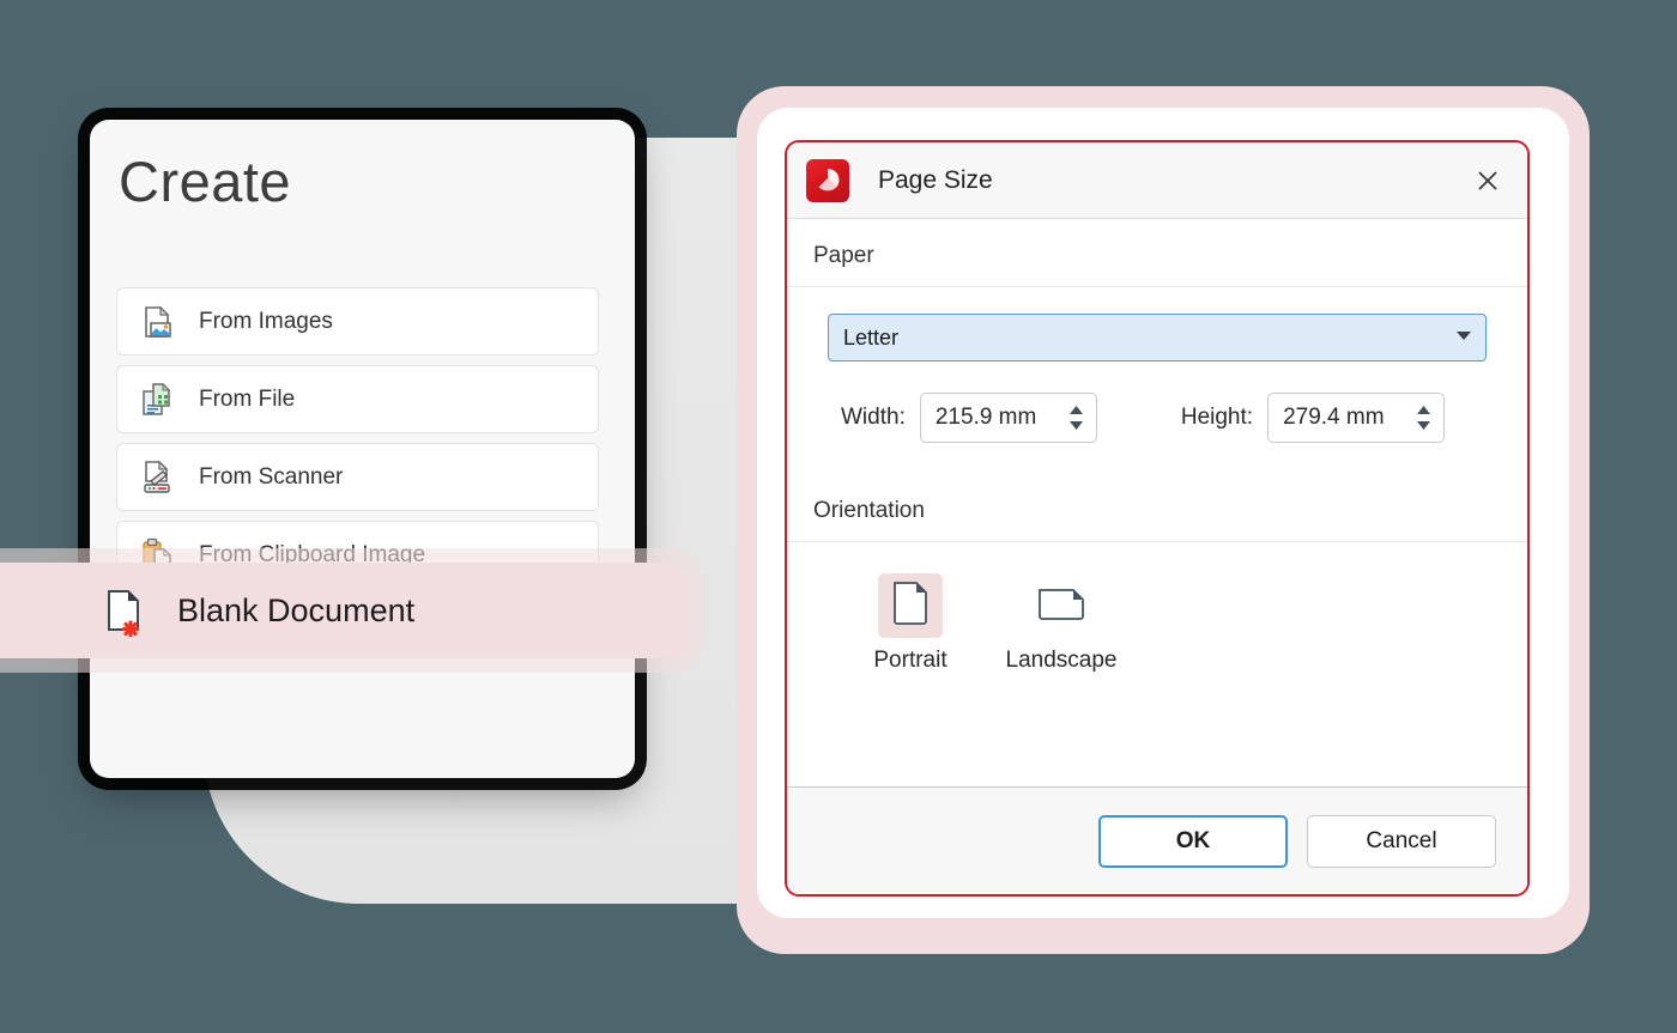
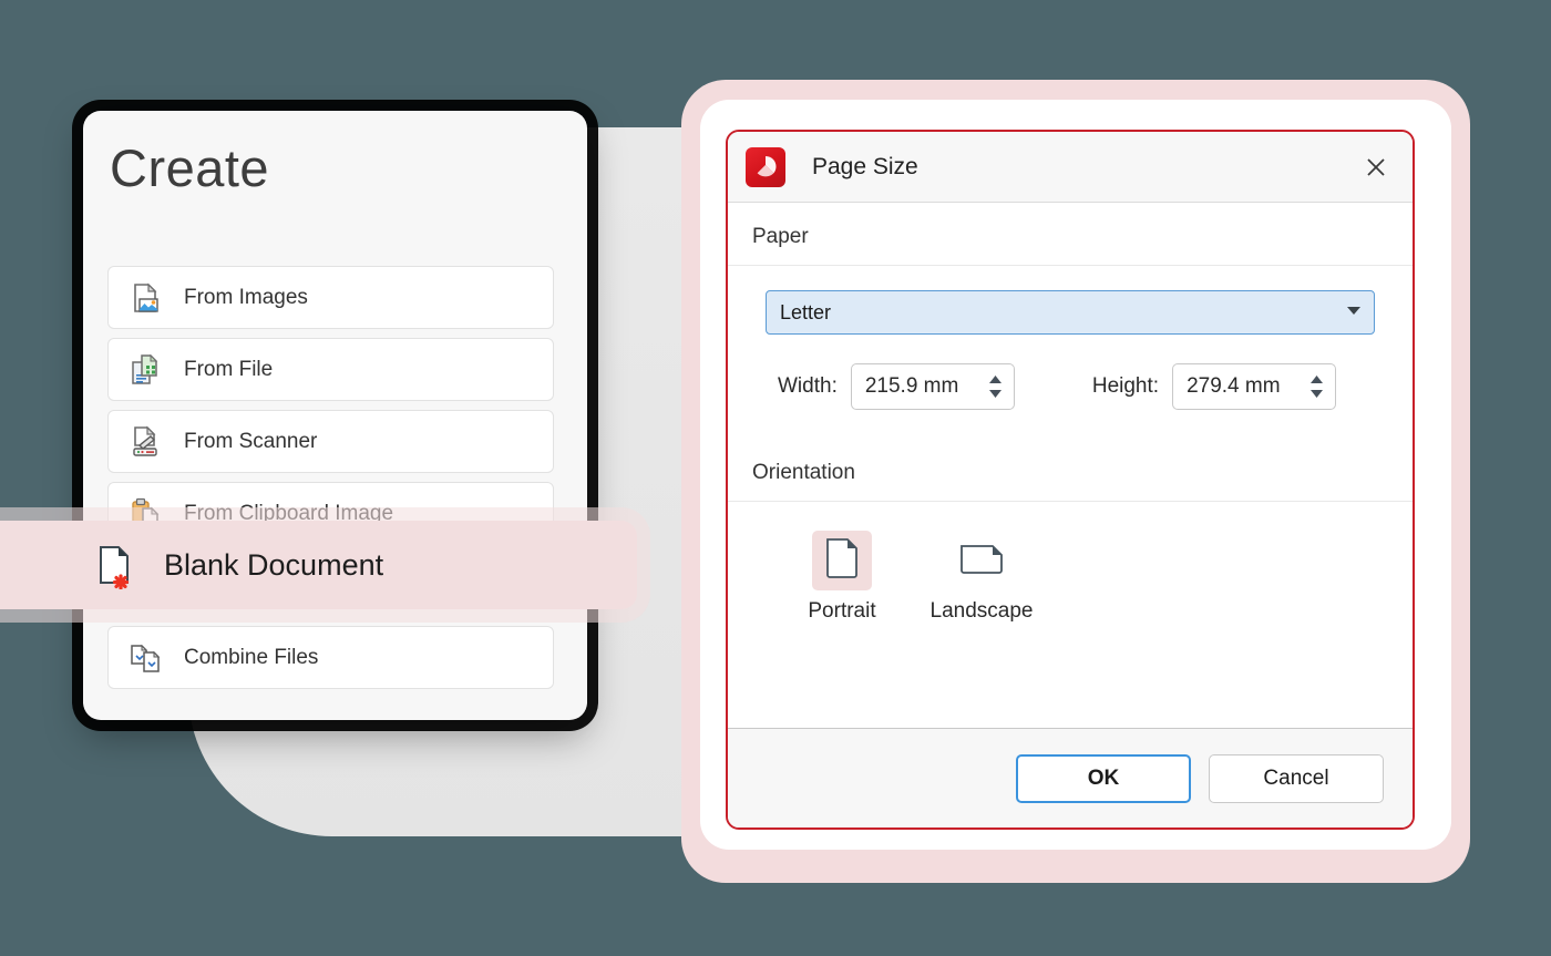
  Create
  From Images
  From File
  From Scanner
  From Clipboard Image
+ Combine Files
  Blank Document
  Page Size
  Paper
  Letter
  Width:
  215.9 mm
  Height:
  279.4 mm
  Orientation
  Portrait
  Landscape
  OK
  Cancel
